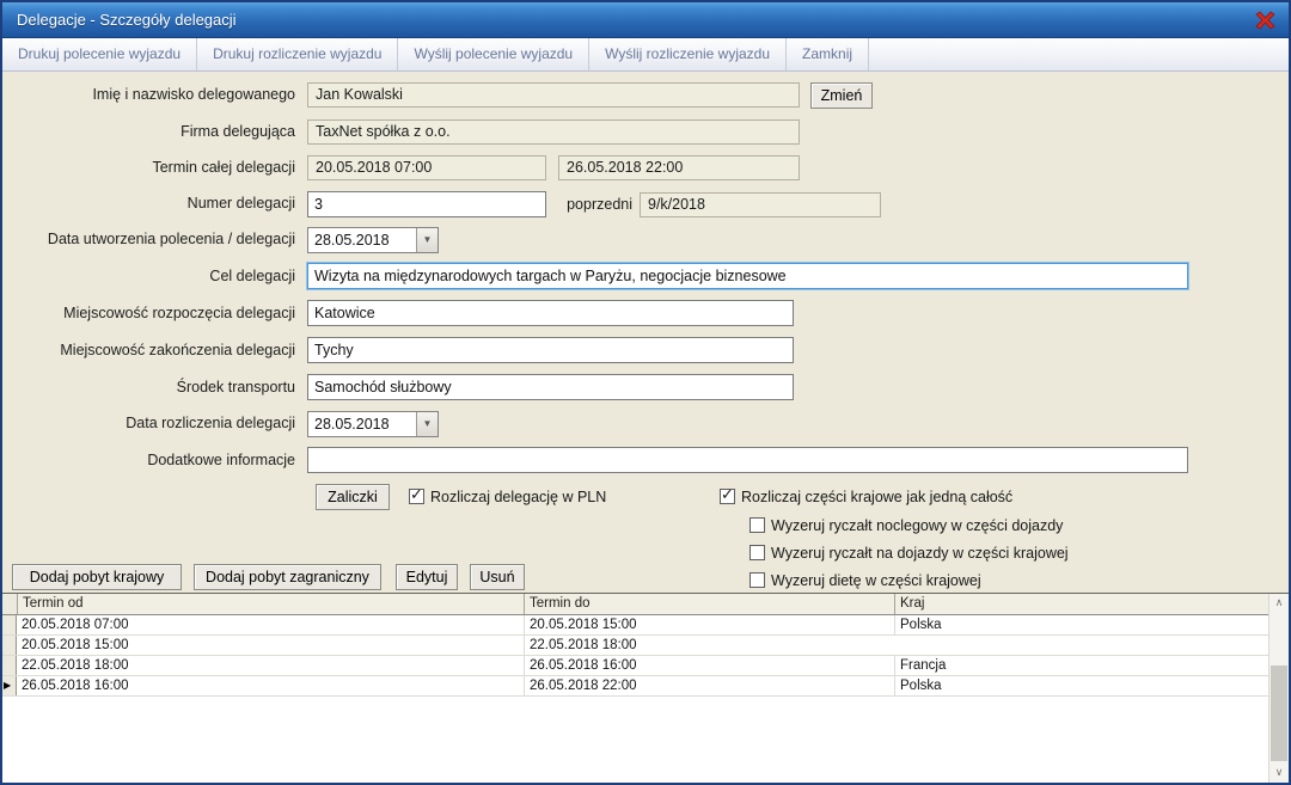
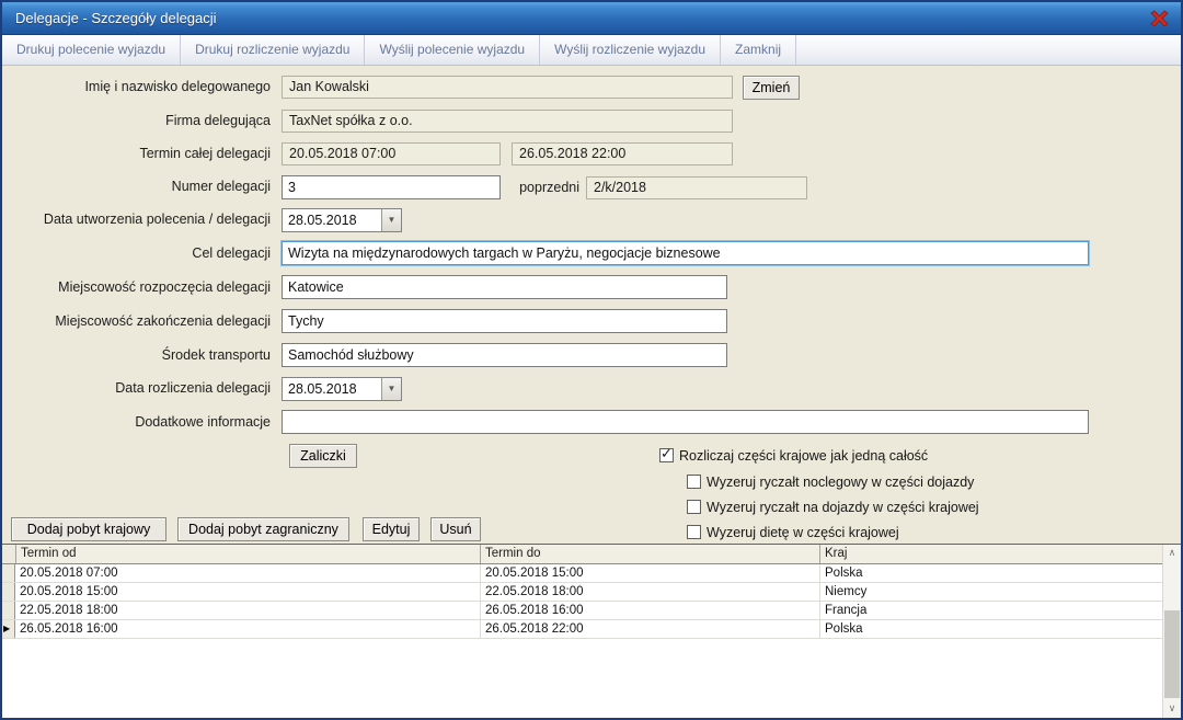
  Delegacje - Szczegóły delegacji
  Drukuj polecenie wyjazdu
  Drukuj rozliczenie wyjazdu
  Wyślij polecenie wyjazdu
  Wyślij rozliczenie wyjazdu
  Zamknij
  Imię i nazwisko delegowanego
  Jan Kowalski
  Zmień
  Firma delegująca
  TaxNet spółka z o.o.
  Termin całej delegacji
  20.05.2018 07:00
  26.05.2018 22:00
  Numer delegacji
  3
  poprzedni
- 9/k/2018
+ 2/k/2018
  Data utworzenia polecenia / delegacji
  28.05.2018
  ▼
  Cel delegacji
  Wizyta na międzynarodowych targach w Paryżu, negocjacje biznesowe
  Miejscowość rozpoczęcia delegacji
  Katowice
  Miejscowość zakończenia delegacji
  Tychy
  Środek transportu
  Samochód służbowy
  Data rozliczenia delegacji
  28.05.2018
  ▼
  Dodatkowe informacje
  Zaliczki
- Rozliczaj delegację w PLN
  Rozliczaj części krajowe jak jedną całość
  Wyzeruj ryczałt noclegowy w części dojazdy
  Wyzeruj ryczałt na dojazdy w części krajowej
  Wyzeruj dietę w części krajowej
  Dodaj pobyt krajowy
  Dodaj pobyt zagraniczny
  Edytuj
  Usuń
  Termin od
  Termin do
  Kraj
  20.05.2018 07:00
  20.05.2018 15:00
  Polska
  20.05.2018 15:00
  22.05.2018 18:00
+ Niemcy
  22.05.2018 18:00
  26.05.2018 16:00
  Francja
  26.05.2018 16:00
  26.05.2018 22:00
  Polska
  ∧
  ∨
